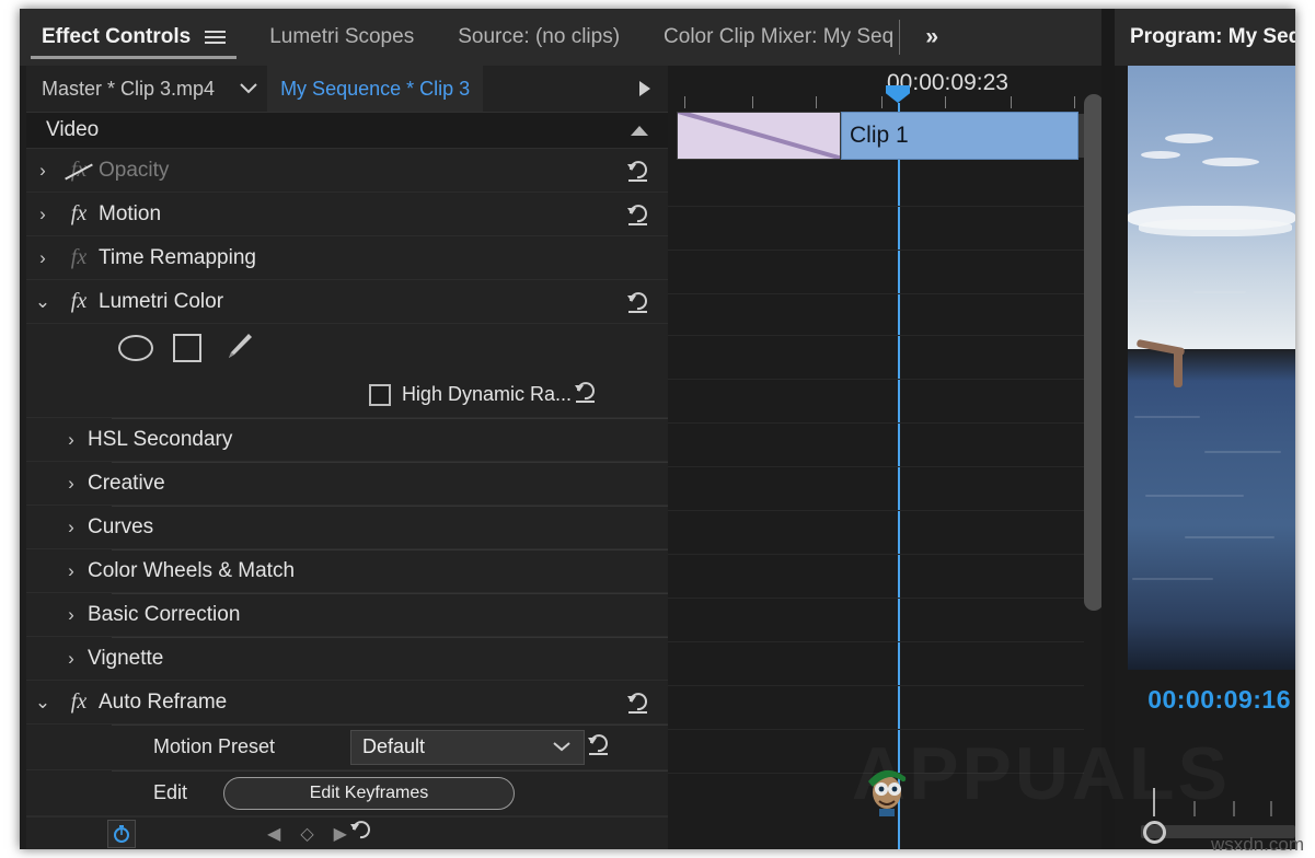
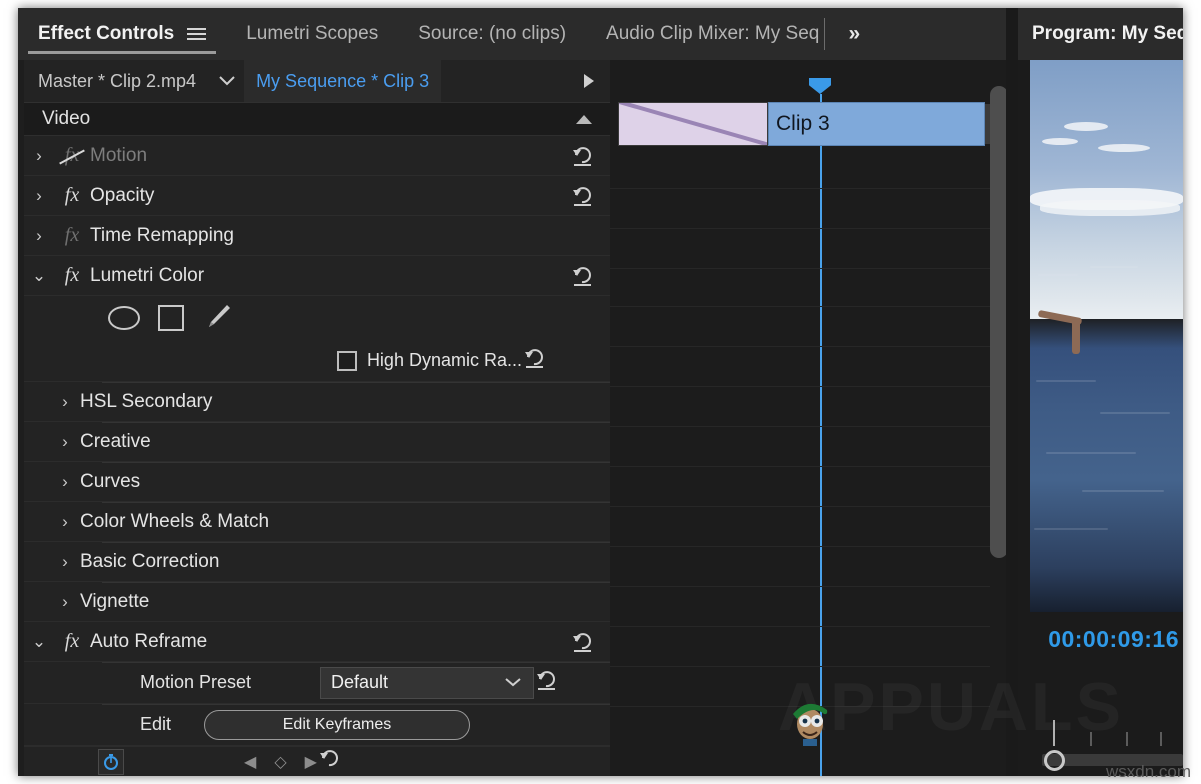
  Effect Controls
  Lumetri Scopes
  Source: (no clips)
- Color Clip Mixer: My Seq
+ Audio Clip Mixer: My Seq
  »
  Program: My Seq
- Master * Clip 3.mp4
+ Master * Clip 2.mp4
  My Sequence * Clip 3
  Video
  ›
  fx
- Opacity
+ Motion
  ›
  fx
- Motion
+ Opacity
  ›
  fx
  Time Remapping
  ⌄
  fx
  Lumetri Color
  High Dynamic Ra...
  ›
  HSL Secondary
  ›
  Creative
  ›
  Curves
  ›
  Color Wheels & Match
  ›
  Basic Correction
  ›
  Vignette
  ⌄
  fx
  Auto Reframe
  Motion Preset
  Default
  Edit
  Edit Keyframes
  ◀
  ◇
  ▶
- 00:00:09:23
- Clip 1
+ Clip 3
  00:00:09:16
  PPUALS
  wsxdn.com
